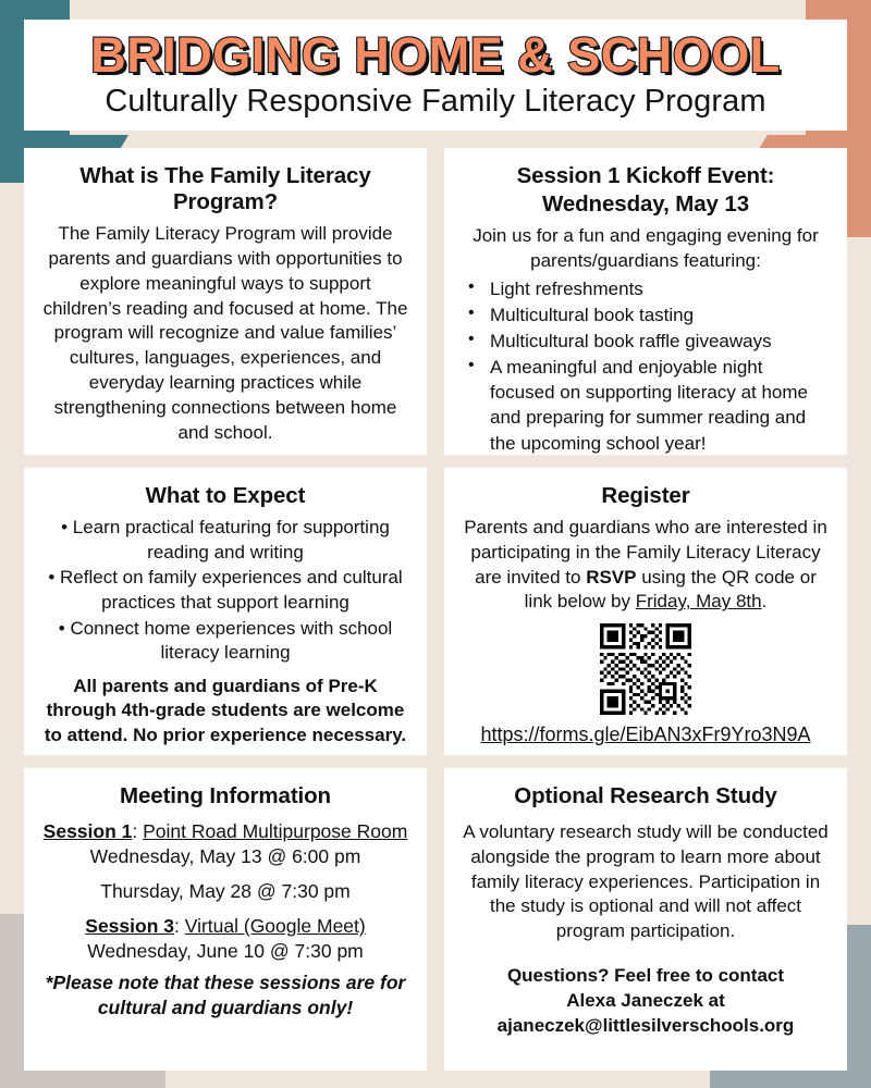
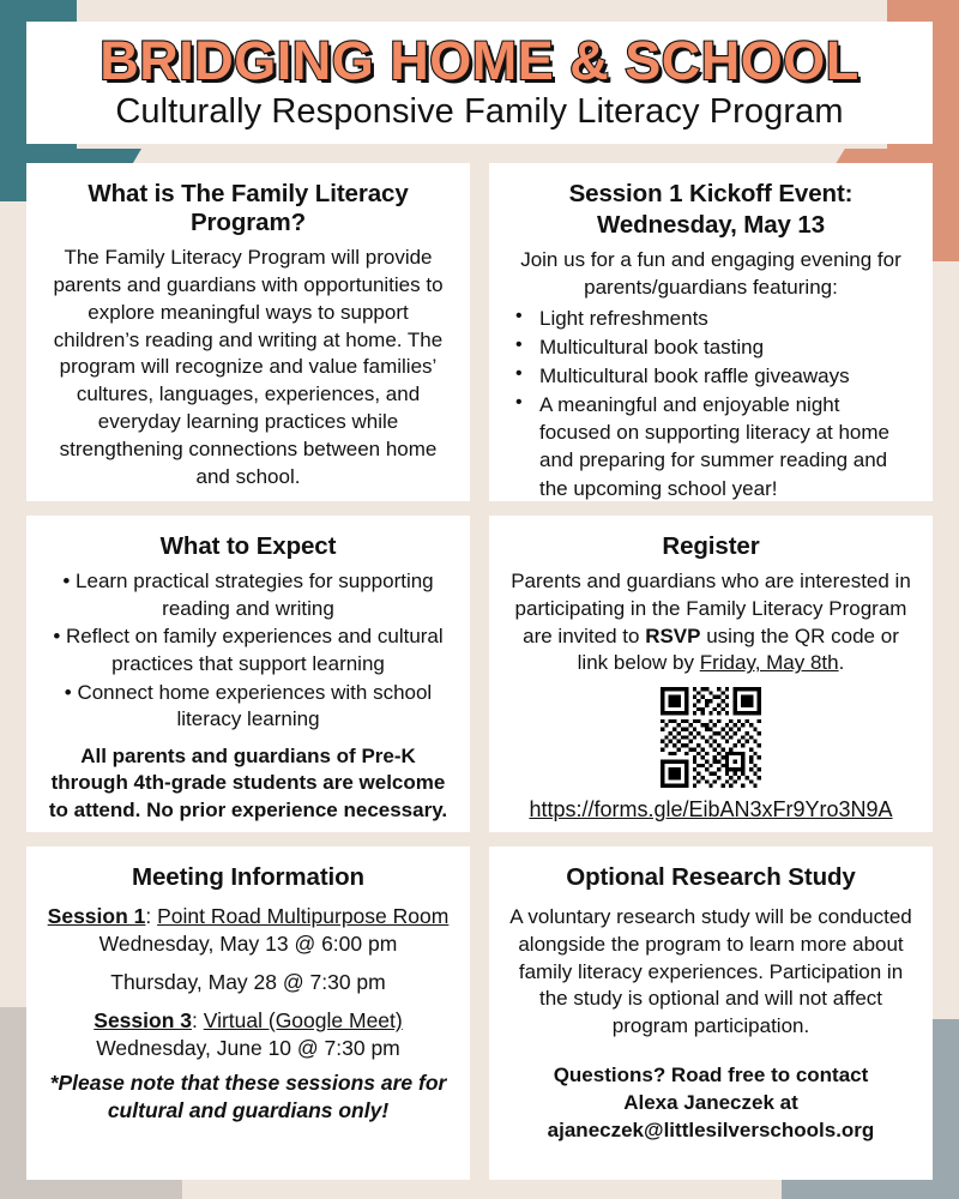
  BRIDGING HOME & SCHOOL
  Culturally Responsive Family Literacy Program
  What is The Family Literacy Program?
- The Family Literacy Program will provide parents and guardians with opportunities to explore meaningful ways to support children’s reading and focused at home. The program will recognize and value families’ cultures, languages, experiences, and everyday learning practices while strengthening connections between home and school.
+ The Family Literacy Program will provide parents and guardians with opportunities to explore meaningful ways to support children’s reading and writing at home. The program will recognize and value families’ cultures, languages, experiences, and everyday learning practices while strengthening connections between home and school.
  Session 1 Kickoff Event:
  Wednesday, May 13
  Join us for a fun and engaging evening for parents/guardians featuring:
  Light refreshments
  Multicultural book tasting
  Multicultural book raffle giveaways
  A meaningful and enjoyable night focused on supporting literacy at home and preparing for summer reading and the upcoming school year!
  What to Expect
- • Learn practical featuring for supporting reading and writing
+ • Learn practical strategies for supporting reading and writing
  • Reflect on family experiences and cultural practices that support learning
  • Connect home experiences with school literacy learning
  All parents and guardians of Pre-K through 4th-grade students are welcome to attend. No prior experience necessary.
  Register
- Parents and guardians who are interested in participating in the Family Literacy Literacy are invited to RSVP using the QR code or link below by Friday, May 8th.
+ Parents and guardians who are interested in participating in the Family Literacy Program are invited to RSVP using the QR code or link below by Friday, May 8th.
  https://forms.gle/EibAN3xFr9Yro3N9A
  Meeting Information
  Session 1: Point Road Multipurpose Room
  Wednesday, May 13 @ 6:00 pm
  Thursday, May 28 @ 7:30 pm
  Session 3: Virtual (Google Meet)
  Wednesday, June 10 @ 7:30 pm
  *Please note that these sessions are for cultural and guardians only!
  Optional Research Study
  A voluntary research study will be conducted alongside the program to learn more about family literacy experiences. Participation in the study is optional and will not affect program participation.
- Questions? Feel free to contact
+ Questions? Road free to contact
  Alexa Janeczek at
  ajaneczek@littlesilverschools.org
